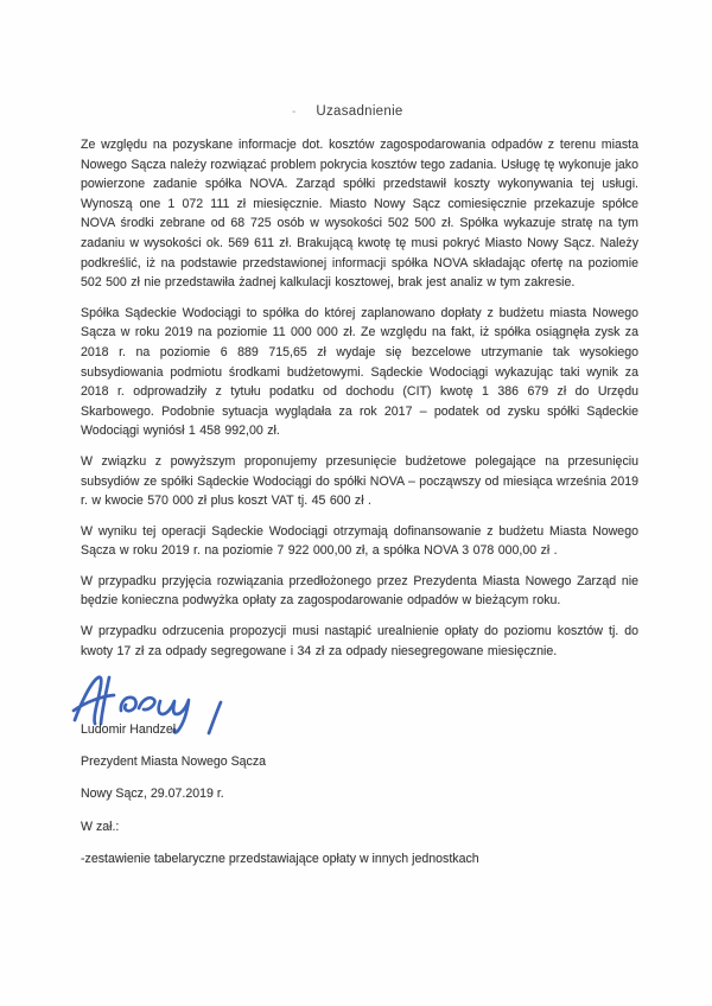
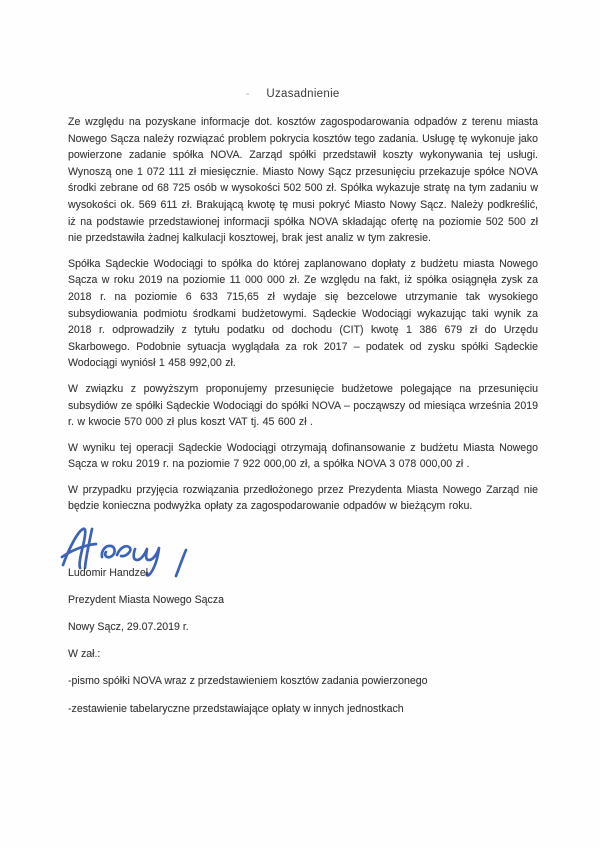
  -
  Uzasadnienie
- Ze względu na pozyskane informacje dot. kosztów zagospodarowania odpadów z terenu miasta Nowego Sącza należy rozwiązać problem pokrycia kosztów tego zadania. Usługę tę wykonuje jako powierzone zadanie spółka NOVA. Zarząd spółki przedstawił koszty wykonywania tej usługi. Wynoszą one 1 072 111 zł miesięcznie. Miasto Nowy Sącz comiesięcznie przekazuje spółce NOVA środki zebrane od 68 725 osób w wysokości 502 500 zł. Spółka wykazuje stratę na tym zadaniu w wysokości ok. 569 611 zł. Brakującą kwotę tę musi pokryć Miasto Nowy Sącz. Należy podkreślić, iż na podstawie przedstawionej informacji spółka NOVA składając ofertę na poziomie 502 500 zł nie przedstawiła żadnej kalkulacji kosztowej, brak jest analiz w tym zakresie.
+ Ze względu na pozyskane informacje dot. kosztów zagospodarowania odpadów z terenu miasta Nowego Sącza należy rozwiązać problem pokrycia kosztów tego zadania. Usługę tę wykonuje jako powierzone zadanie spółka NOVA. Zarząd spółki przedstawił koszty wykonywania tej usługi. Wynoszą one 1 072 111 zł miesięcznie. Miasto Nowy Sącz przesunięciu przekazuje spółce NOVA środki zebrane od 68 725 osób w wysokości 502 500 zł. Spółka wykazuje stratę na tym zadaniu w wysokości ok. 569 611 zł. Brakującą kwotę tę musi pokryć Miasto Nowy Sącz. Należy podkreślić, iż na podstawie przedstawionej informacji spółka NOVA składając ofertę na poziomie 502 500 zł nie przedstawiła żadnej kalkulacji kosztowej, brak jest analiz w tym zakresie.
- Spółka Sądeckie Wodociągi to spółka do której zaplanowano dopłaty z budżetu miasta Nowego Sącza w roku 2019 na poziomie 11 000 000 zł. Ze względu na fakt, iż spółka osiągnęła zysk za 2018 r. na poziomie 6 889 715,65 zł wydaje się bezcelowe utrzymanie tak wysokiego subsydiowania podmiotu środkami budżetowymi. Sądeckie Wodociągi wykazując taki wynik za 2018 r. odprowadziły z tytułu podatku od dochodu (CIT) kwotę 1 386 679 zł do Urzędu Skarbowego. Podobnie sytuacja wyglądała za rok 2017 – podatek od zysku spółki Sądeckie Wodociągi wyniósł 1 458 992,00 zł.
+ Spółka Sądeckie Wodociągi to spółka do której zaplanowano dopłaty z budżetu miasta Nowego Sącza w roku 2019 na poziomie 11 000 000 zł. Ze względu na fakt, iż spółka osiągnęła zysk za 2018 r. na poziomie 6 633 715,65 zł wydaje się bezcelowe utrzymanie tak wysokiego subsydiowania podmiotu środkami budżetowymi. Sądeckie Wodociągi wykazując taki wynik za 2018 r. odprowadziły z tytułu podatku od dochodu (CIT) kwotę 1 386 679 zł do Urzędu Skarbowego. Podobnie sytuacja wyglądała za rok 2017 – podatek od zysku spółki Sądeckie Wodociągi wyniósł 1 458 992,00 zł.
  W związku z powyższym proponujemy przesunięcie budżetowe polegające na przesunięciu subsydiów ze spółki Sądeckie Wodociągi do spółki NOVA – począwszy od miesiąca września 2019 r. w kwocie 570 000 zł plus koszt VAT tj. 45 600 zł .
  W wyniku tej operacji Sądeckie Wodociągi otrzymają dofinansowanie z budżetu Miasta Nowego Sącza w roku 2019 r. na poziomie 7 922 000,00 zł, a spółka NOVA 3 078 000,00 zł .
  W przypadku przyjęcia rozwiązania przedłożonego przez Prezydenta Miasta Nowego Zarząd nie będzie konieczna podwyżka opłaty za zagospodarowanie odpadów w bieżącym roku.
- W przypadku odrzucenia propozycji musi nastąpić urealnienie opłaty do poziomu kosztów tj. do kwoty 17 zł za odpady segregowane i 34 zł za odpady niesegregowane miesięcznie.
  Ludomir Handzel
  Prezydent Miasta Nowego Sącza
  Nowy Sącz, 29.07.2019 r.
  W zał.:
+ -pismo spółki NOVA wraz z przedstawieniem kosztów zadania powierzonego
  -zestawienie tabelaryczne przedstawiające opłaty w innych jednostkach
